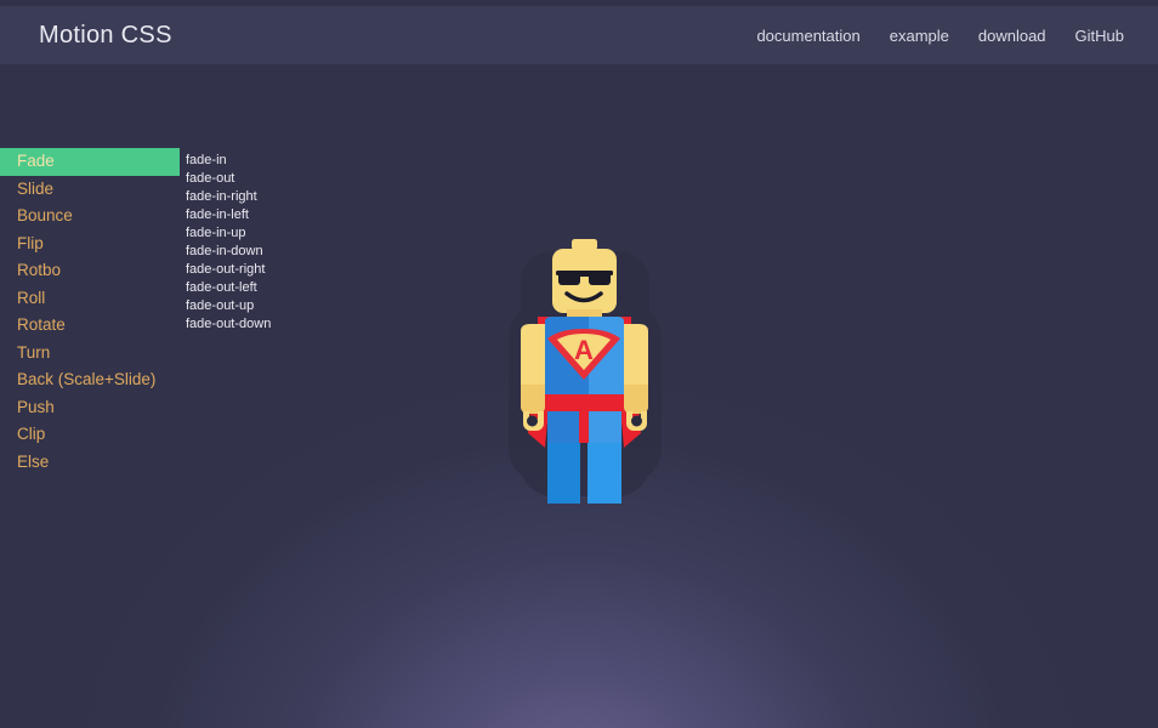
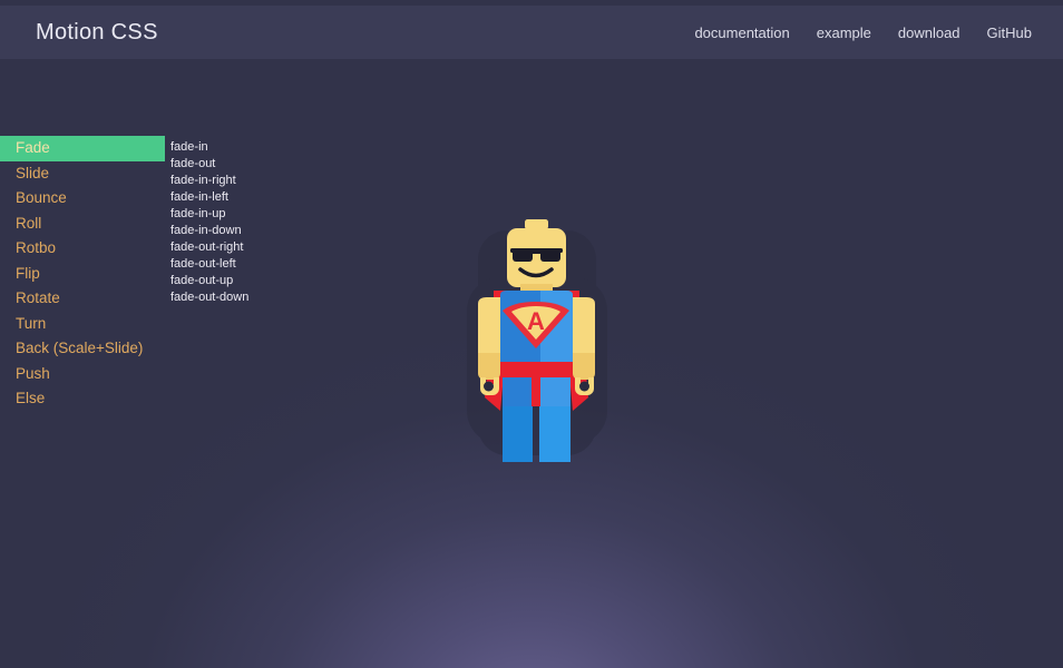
  Motion CSS
  documentation
  example
  download
  GitHub
  Fade
  Slide
  Bounce
- Flip
+ Roll
  Rotbo
- Roll
+ Flip
  Rotate
  Turn
  Back (Scale+Slide)
  Push
- Clip
  Else
  fade-in
  fade-out
  fade-in-right
  fade-in-left
  fade-in-up
  fade-in-down
  fade-out-right
  fade-out-left
  fade-out-up
  fade-out-down
  A
